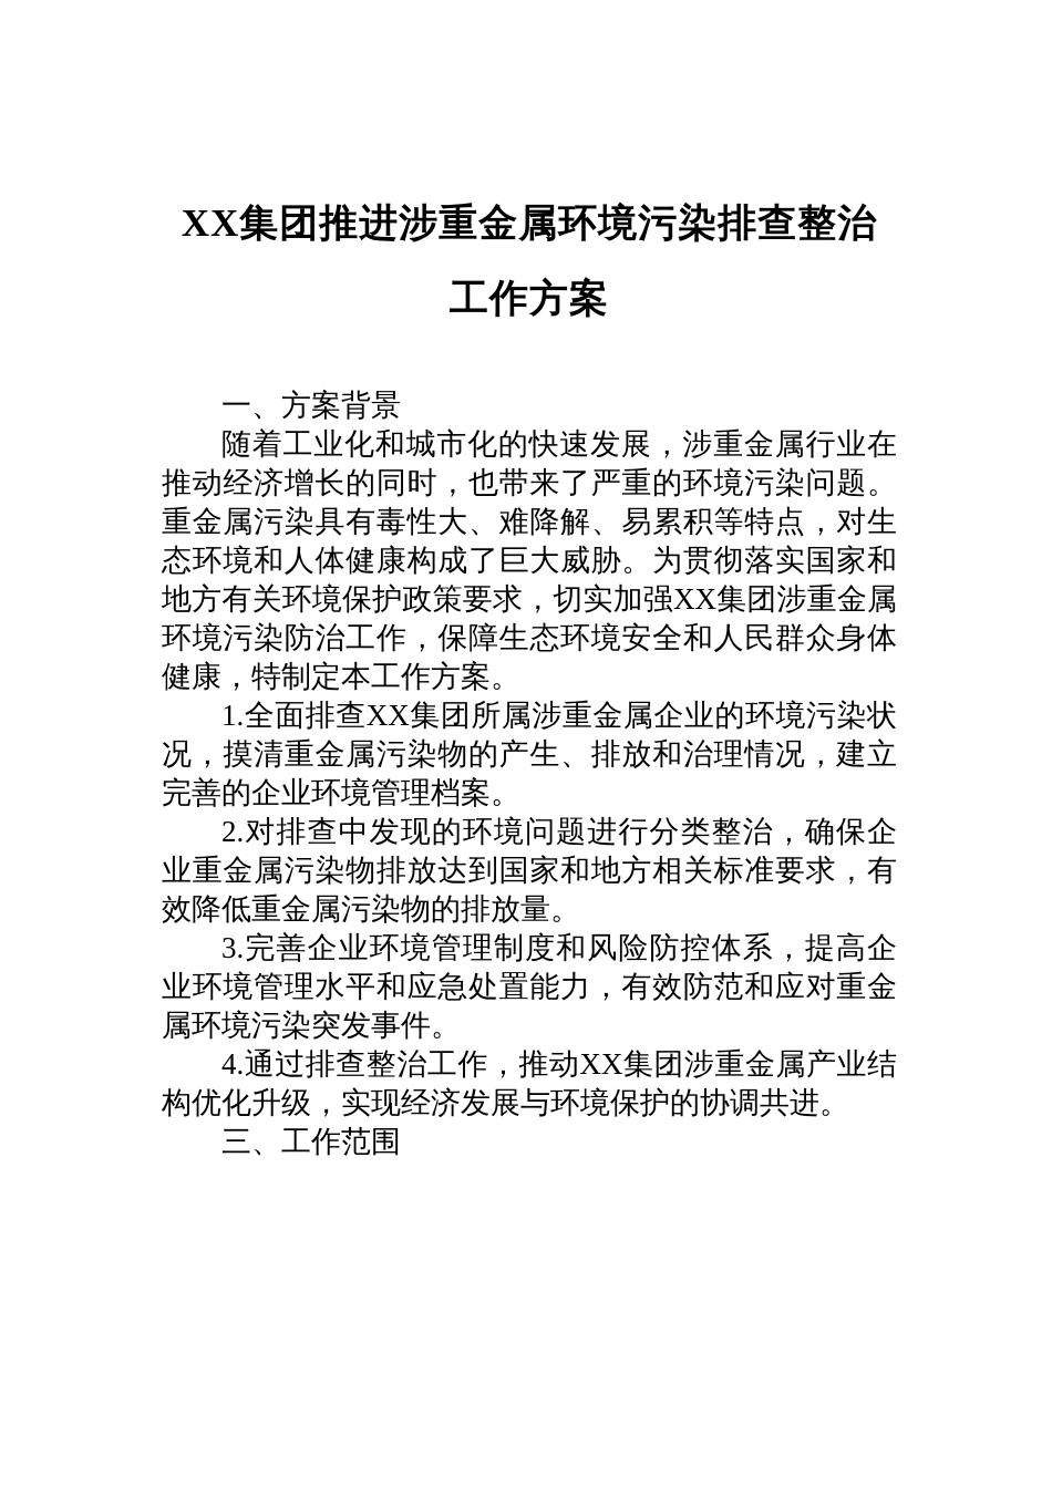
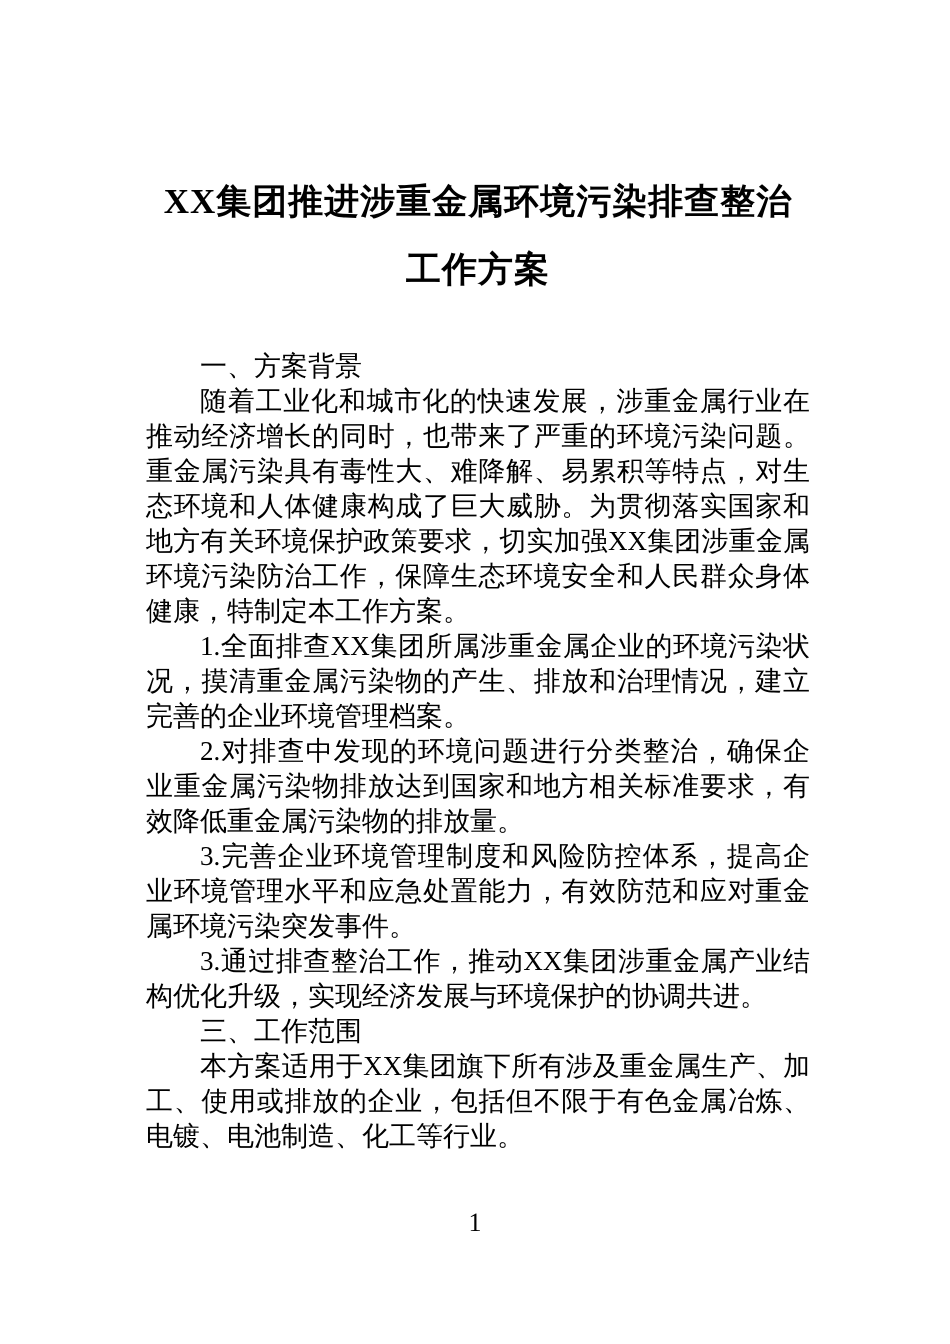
  XX集团推进涉重金属环境污染排查整治工作方案
  一、方案背景
  随着工业化和城市化的快速发展，涉重金属行业在推动经济增长的同时，也带来了严重的环境污染问题。重金属污染具有毒性大、难降解、易累积等特点，对生态环境和人体健康构成了巨大威胁。为贯彻落实国家和地方有关环境保护政策要求，切实加强XX集团涉重金属环境污染防治工作，保障生态环境安全和人民群众身体健康，特制定本工作方案。
  1.全面排查XX集团所属涉重金属企业的环境污染状况，摸清重金属污染物的产生、排放和治理情况，建立完善的企业环境管理档案。
  2.对排查中发现的环境问题进行分类整治，确保企业重金属污染物排放达到国家和地方相关标准要求，有效降低重金属污染物的排放量。
  3.完善企业环境管理制度和风险防控体系，提高企业环境管理水平和应急处置能力，有效防范和应对重金属环境污染突发事件。
- 4.通过排查整治工作，推动XX集团涉重金属产业结构优化升级，实现经济发展与环境保护的协调共进。
+ 3.通过排查整治工作，推动XX集团涉重金属产业结构优化升级，实现经济发展与环境保护的协调共进。
  三、工作范围
+ 本方案适用于XX集团旗下所有涉及重金属生产、加工、使用或排放的企业，包括但不限于有色金属冶炼、电镀、电池制造、化工等行业。
+ 1
